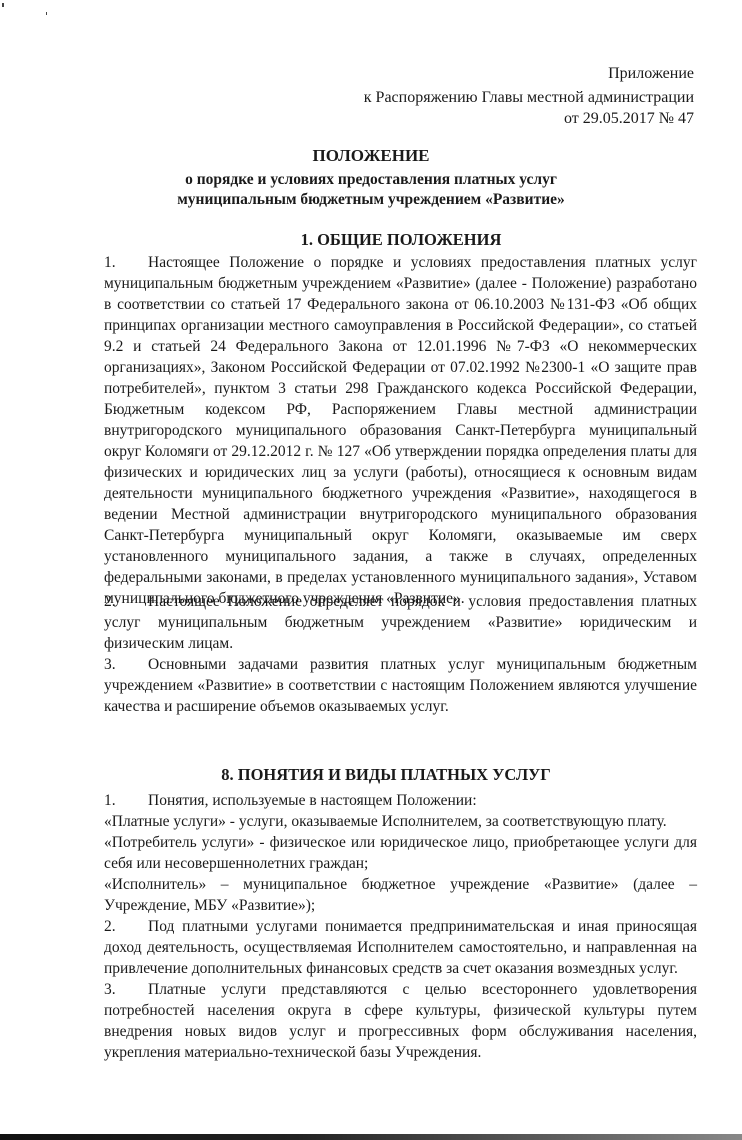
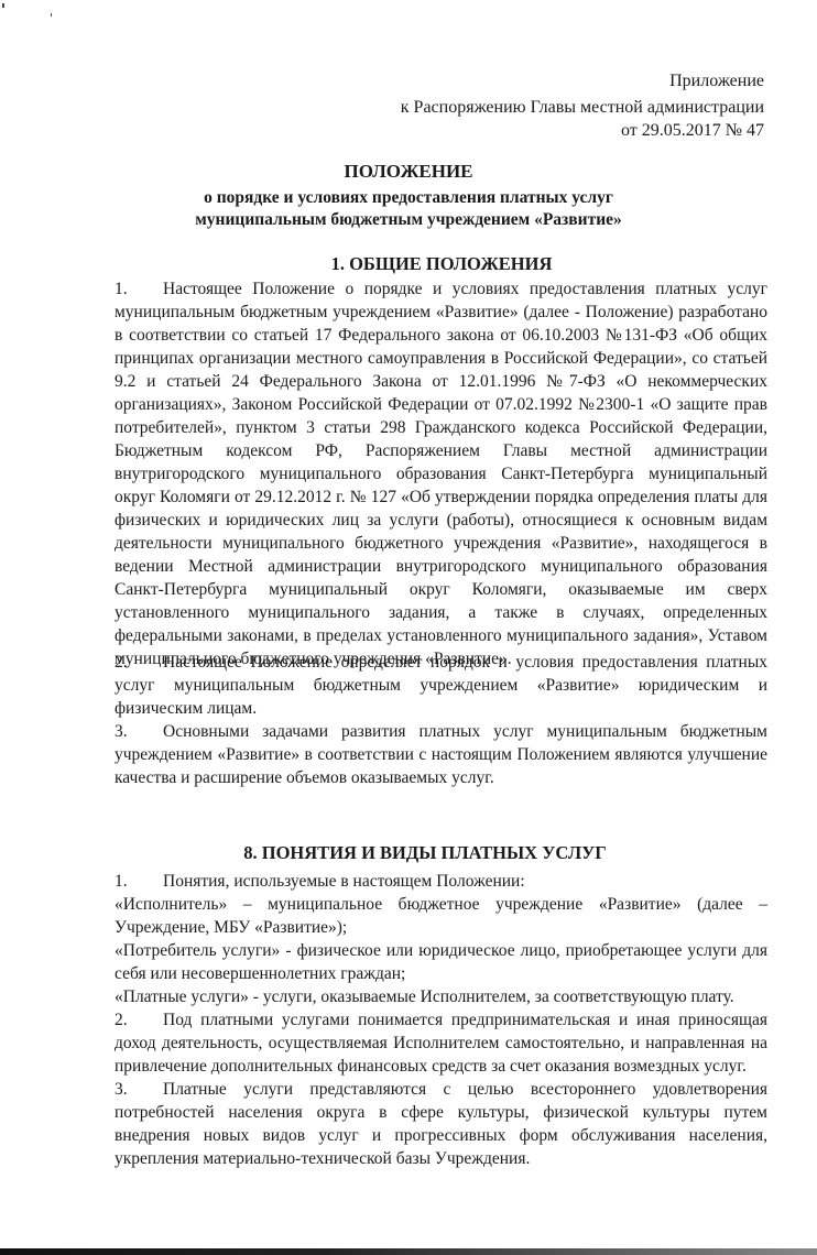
  Приложение
  к Распоряжению Главы местной администрации
  от 29.05.2017 № 47
  ПОЛОЖЕНИЕ
  о порядке и условиях предоставления платных услуг
  муниципальным бюджетным учреждением «Развитие»
  1. ОБЩИЕ ПОЛОЖЕНИЯ
  1. Настоящее Положение о порядке и условиях предоставления платных услуг муниципальным бюджетным учреждением «Развитие» (далее - Положение) разработано в соответствии со статьей 17 Федерального закона от 06.10.2003 №131-ФЗ «Об общих принципах организации местного самоуправления в Российской Федерации», со статьей 9.2 и статьей 24 Федерального Закона от 12.01.1996 №7-ФЗ «О некоммерческих организациях», Законом Российской Федерации от 07.02.1992 №2300-1 «О защите прав потребителей», пунктом 3 статьи 298 Гражданского кодекса Российской Федерации, Бюджетным кодексом РФ, Распоряжением Главы местной администрации внутригородского муниципального образования Санкт-Петербурга муниципальный округ Коломяги от 29.12.2012 г. № 127 «Об утверждении порядка определения платы для физических и юридических лиц за услуги (работы), относящиеся к основным видам деятельности муниципального бюджетного учреждения «Развитие», находящегося в ведении Местной администрации внутригородского муниципального образования Санкт-Петербурга муниципальный округ Коломяги, оказываемые им сверх установленного муниципального задания, а также в случаях, определенных федеральными законами, в пределах установленного муниципального задания», Уставом муниципального бюджетного учреждения «Развитие».
  2. Настоящее Положение определяет порядок и условия предоставления платных услуг муниципальным бюджетным учреждением «Развитие» юридическим и физическим лицам.
  3. Основными задачами развития платных услуг муниципальным бюджетным учреждением «Развитие» в соответствии с настоящим Положением являются улучшение качества и расширение объемов оказываемых услуг.
  8. ПОНЯТИЯ И ВИДЫ ПЛАТНЫХ УСЛУГ
  1. Понятия, используемые в настоящем Положении:
- «Платные услуги» - услуги, оказываемые Исполнителем, за соответствующую плату.
+ «Исполнитель» – муниципальное бюджетное учреждение «Развитие» (далее – Учреждение, МБУ «Развитие»);
  «Потребитель услуги» - физическое или юридическое лицо, приобретающее услуги для себя или несовершеннолетних граждан;
- «Исполнитель» – муниципальное бюджетное учреждение «Развитие» (далее – Учреждение, МБУ «Развитие»);
+ «Платные услуги» - услуги, оказываемые Исполнителем, за соответствующую плату.
  2. Под платными услугами понимается предпринимательская и иная приносящая доход деятельность, осуществляемая Исполнителем самостоятельно, и направленная на привлечение дополнительных финансовых средств за счет оказания возмездных услуг.
  3. Платные услуги представляются с целью всестороннего удовлетворения потребностей населения округа в сфере культуры, физической культуры путем внедрения новых видов услуг и прогрессивных форм обслуживания населения, укрепления материально-технической базы Учреждения.
